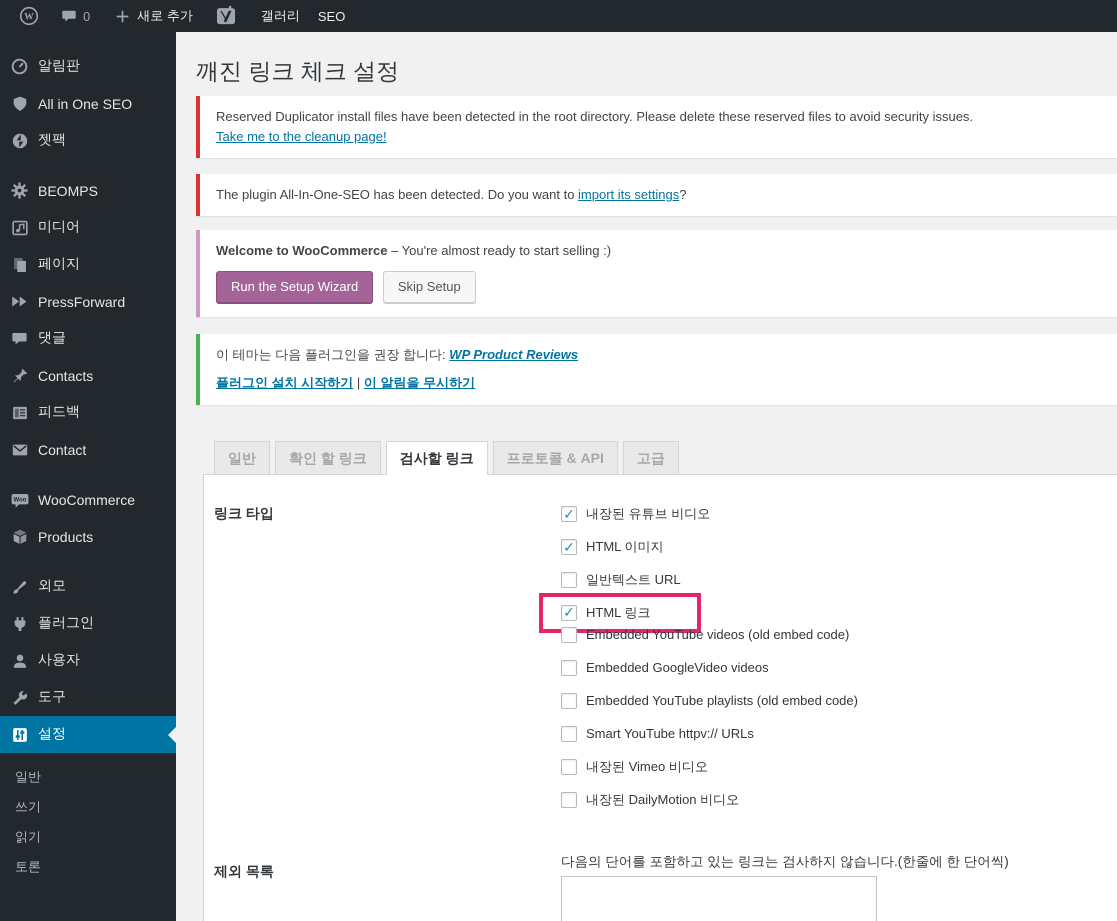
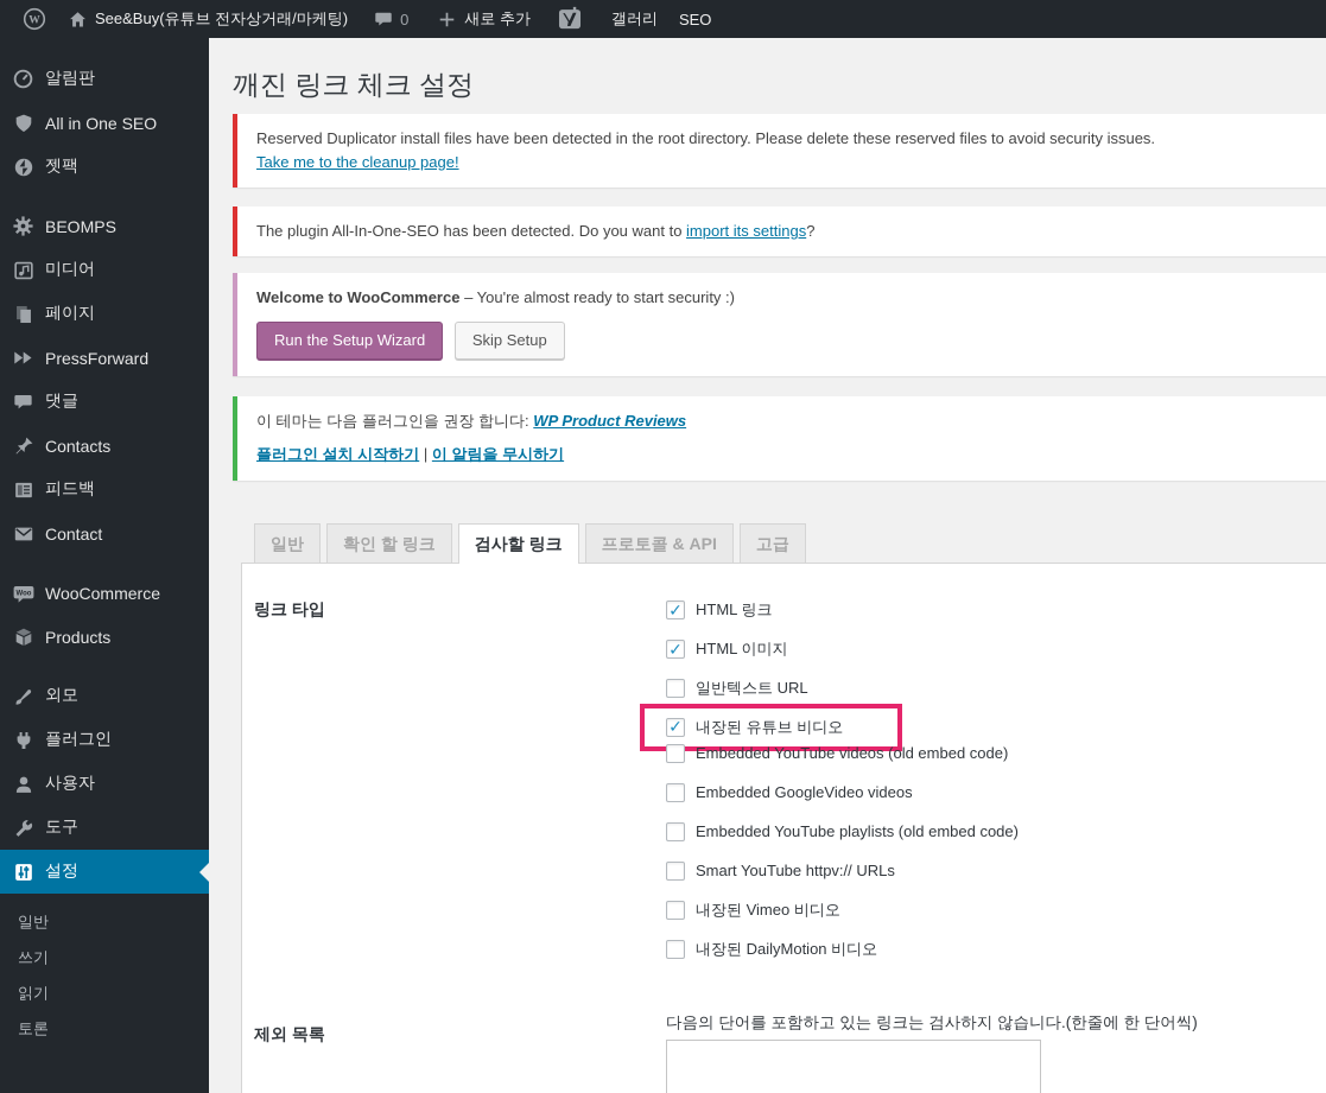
  W
+ See&Buy(유튜브 전자상거래/마케팅)
  0
  새로 추가
  갤러리
  SEO
  알림판
  All in One SEO
  젯팩
  BEOMPS
  미디어
  페이지
  PressForward
  댓글
  Contacts
  피드백
  Contact
  WooCommerce
  Products
  외모
  플러그인
  사용자
  도구
  설정
  일반
  쓰기
  읽기
  토론
  깨진 링크 체크 설정
  Reserved Duplicator install files have been detected in the root directory. Please delete these reserved files to avoid security issues.
  Take me to the cleanup page!
  The plugin All-In-One-SEO has been detected. Do you want to import its settings?
- Welcome to WooCommerce – You're almost ready to start selling :)
+ Welcome to WooCommerce – You're almost ready to start security :)
  Run the Setup Wizard Skip Setup
  이 테마는 다음 플러그인을 권장 합니다: WP Product Reviews
  플러그인 설치 시작하기 | 이 알림을 무시하기
  일반
  확인 할 링크
  검사할 링크
  프로토콜 & API
  고급
  링크 타입
- 내장된 유튜브 비디오
+ HTML 링크
  HTML 이미지
  일반텍스트 URL
- HTML 링크
+ 내장된 유튜브 비디오
  Embedded YouTube videos (old embed code)
  Embedded GoogleVideo videos
  Embedded YouTube playlists (old embed code)
  Smart YouTube httpv:// URLs
  내장된 Vimeo 비디오
  내장된 DailyMotion 비디오
  제외 목록
  다음의 단어를 포함하고 있는 링크는 검사하지 않습니다.(한줄에 한 단어씩)
